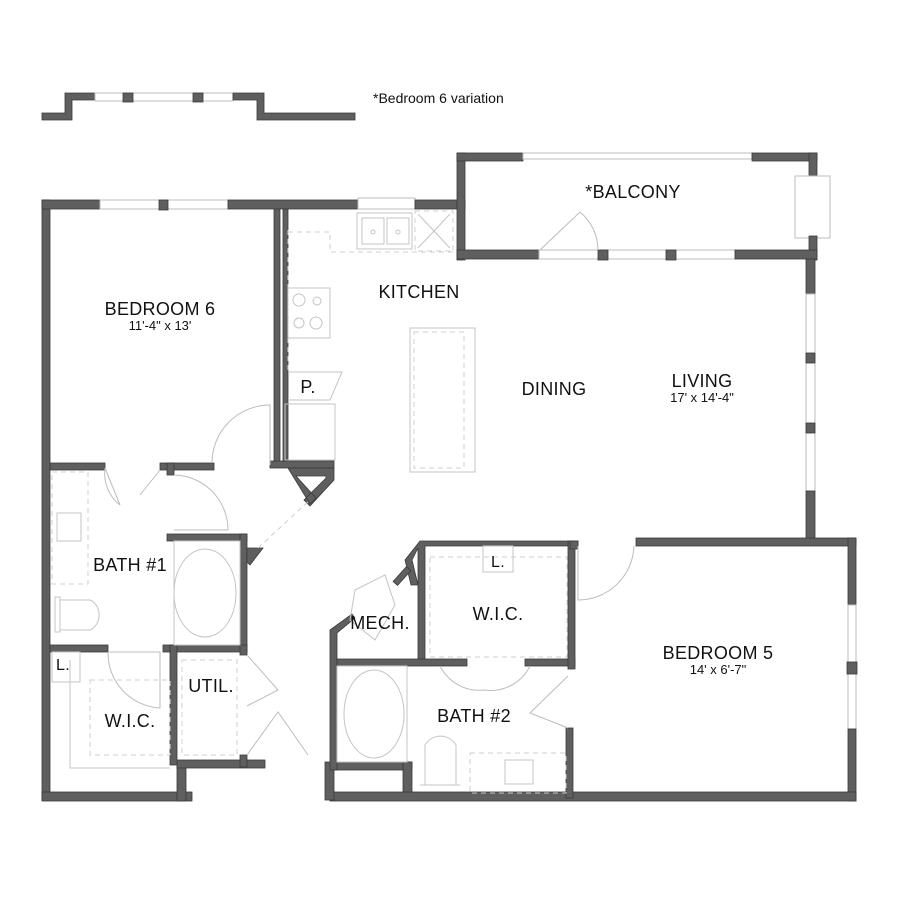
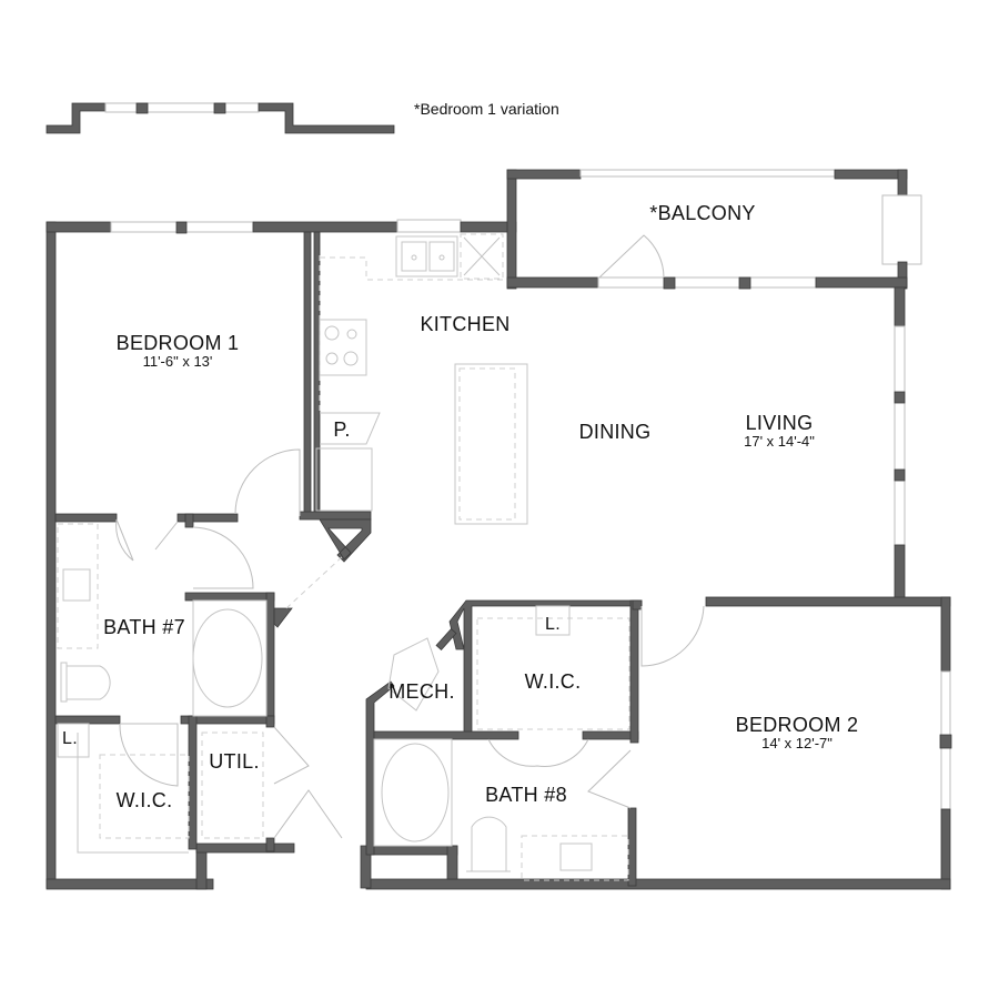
- *Bedroom 6 variation
+ *Bedroom 1 variation
- BEDROOM 6
+ BEDROOM 1
- 11'-4" x 13'
+ 11'-6" x 13'
  *BALCONY
  KITCHEN
  P.
  DINING
  LIVING
  17' x 14'-4"
- BATH #1
+ BATH #7
  L.
  W.I.C.
  UTIL.
  MECH.
  L.
  W.I.C.
- BATH #2
+ BATH #8
- BEDROOM 5
+ BEDROOM 2
- 14' x 6'-7"
+ 14' x 12'-7"
